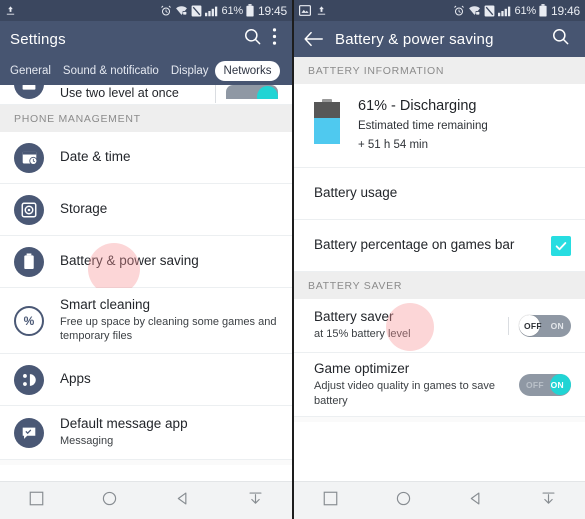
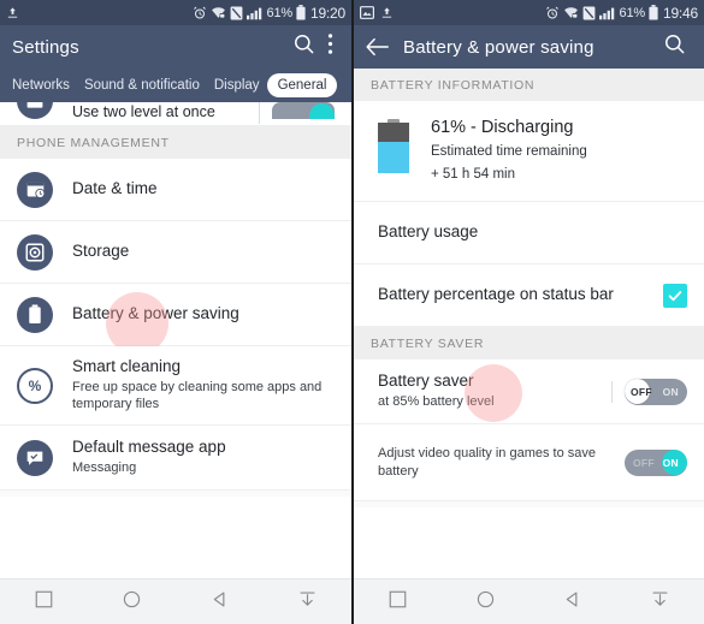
  61%
- 19:45
+ 19:20
  Settings
- General
+ Networks
  Sound & notificatio
  Display
- Networks
+ General
  Use two level at once
  PHONE MANAGEMENT
  Date & time
  Storage
  Battery & power saving
  %
  Smart cleaning
- Free up space by cleaning some games and temporary files
+ Free up space by cleaning some apps and temporary files
- Apps
  Default message app
  Messaging
  61%
  19:46
  Battery & power saving
  BATTERY INFORMATION
  61% - Discharging
  Estimated time remaining
  + 51 h 54 min
  Battery usage
- Battery percentage on games bar
+ Battery percentage on status bar
  BATTERY SAVER
  Battery saver
- at 15% battery level
+ at 85% battery level
  OFF
  ON
- Game optimizer
  Adjust video quality in games to save battery
  OFF
  ON
